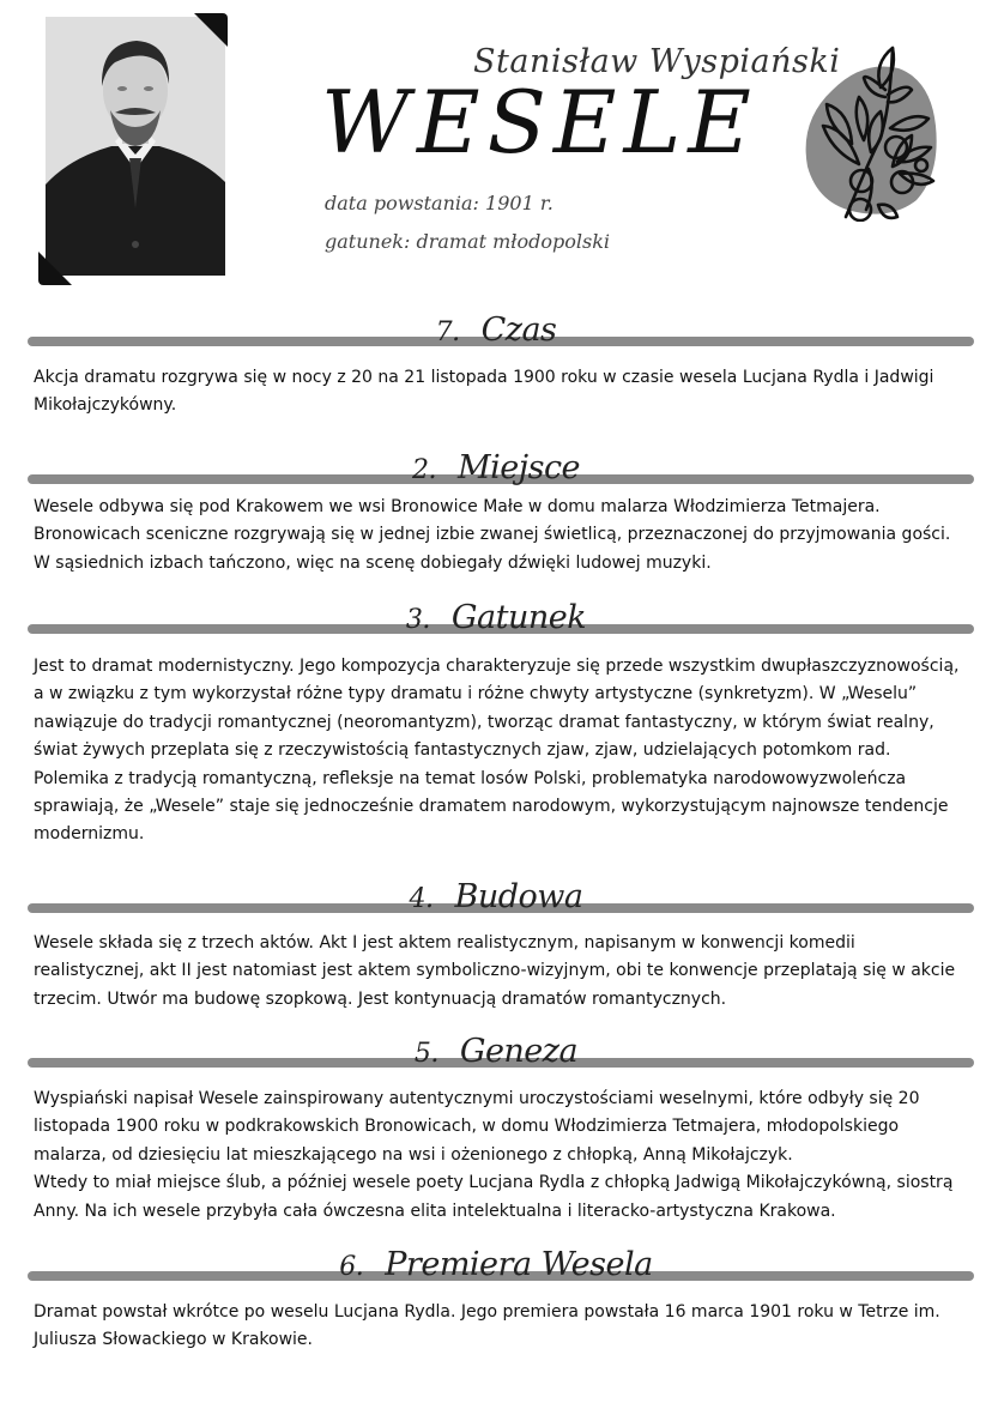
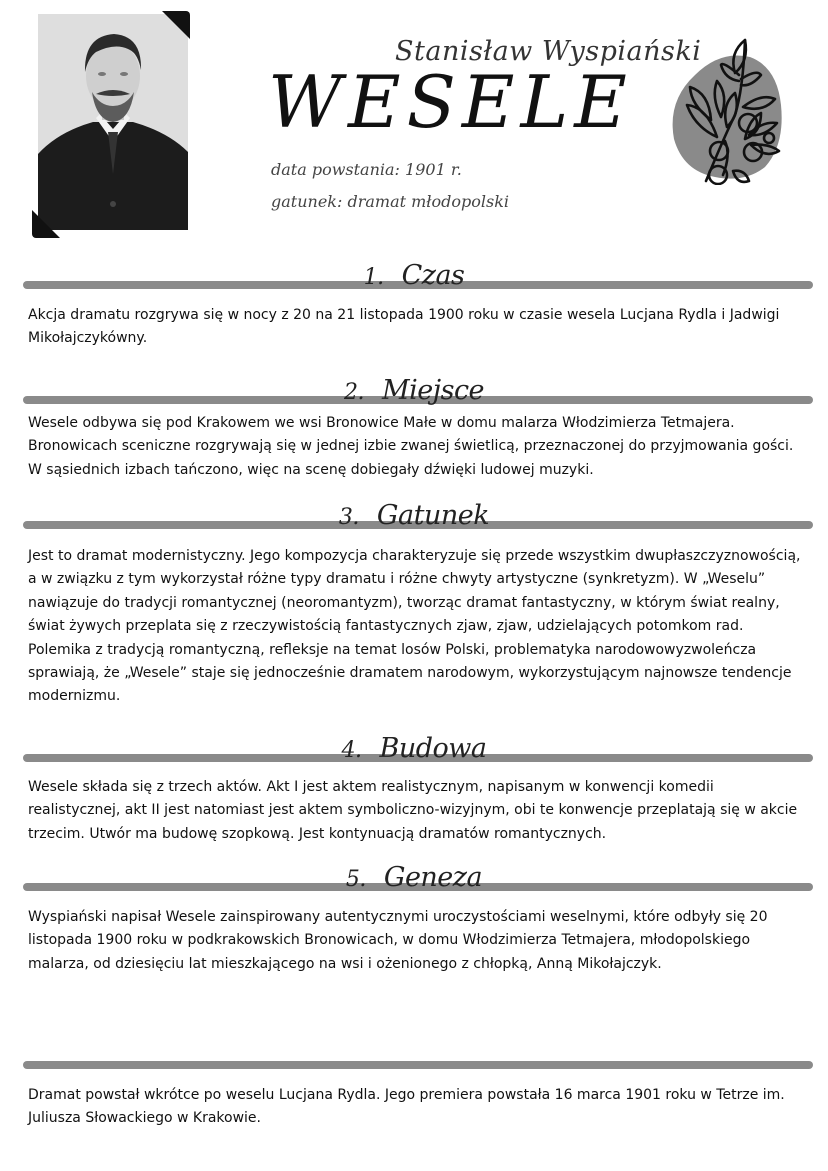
  Stanisław Wyspiański
  WESELE
  data powstania: 1901 r.
  gatunek: dramat młodopolski
- 7. Czas
+ 1. Czas
  Akcja dramatu rozgrywa się w nocy z 20 na 21 listopada 1900 roku w czasie wesela Lucjana Rydla i Jadwigi Mikołajczykówny.
  2. Miejsce
  Wesele odbywa się pod Krakowem we wsi Bronowice Małe w domu malarza Włodzimierza Tetmajera. Bronowicach sceniczne rozgrywają się w jednej izbie zwanej świetlicą, przeznaczonej do przyjmowania gości. W sąsiednich izbach tańczono, więc na scenę dobiegały dźwięki ludowej muzyki.
  3. Gatunek
  Jest to dramat modernistyczny. Jego kompozycja charakteryzuje się przede wszystkim dwupłaszczyznowością, a w związku z tym wykorzystał różne typy dramatu i różne chwyty artystyczne (synkretyzm). W „Weselu” nawiązuje do tradycji romantycznej (neoromantyzm), tworząc dramat fantastyczny, w którym świat realny, świat żywych przeplata się z rzeczywistością fantastycznych zjaw, zjaw, udzielających potomkom rad. Polemika z tradycją romantyczną, refleksje na temat losów Polski, problematyka narodowowyzwoleńcza sprawiają, że „Wesele” staje się jednocześnie dramatem narodowym, wykorzystującym najnowsze tendencje modernizmu.
  4. Budowa
  Wesele składa się z trzech aktów. Akt I jest aktem realistycznym, napisanym w konwencji komedii realistycznej, akt II jest natomiast jest aktem symboliczno-wizyjnym, obi te konwencje przeplatają się w akcie trzecim. Utwór ma budowę szopkową. Jest kontynuacją dramatów romantycznych.
  5. Geneza
  Wyspiański napisał Wesele zainspirowany autentycznymi uroczystościami weselnymi, które odbyły się 20 listopada 1900 roku w podkrakowskich Bronowicach, w domu Włodzimierza Tetmajera, młodopolskiego malarza, od dziesięciu lat mieszkającego na wsi i ożenionego z chłopką, Anną Mikołajczyk.
- Wtedy to miał miejsce ślub, a później wesele poety Lucjana Rydla z chłopką Jadwigą Mikołajczykówną, siostrą Anny. Na ich wesele przybyła cała ówczesna elita intelektualna i literacko-artystyczna Krakowa.
- 6. Premiera Wesela
  Dramat powstał wkrótce po weselu Lucjana Rydla. Jego premiera powstała 16 marca 1901 roku w Tetrze im. Juliusza Słowackiego w Krakowie.
